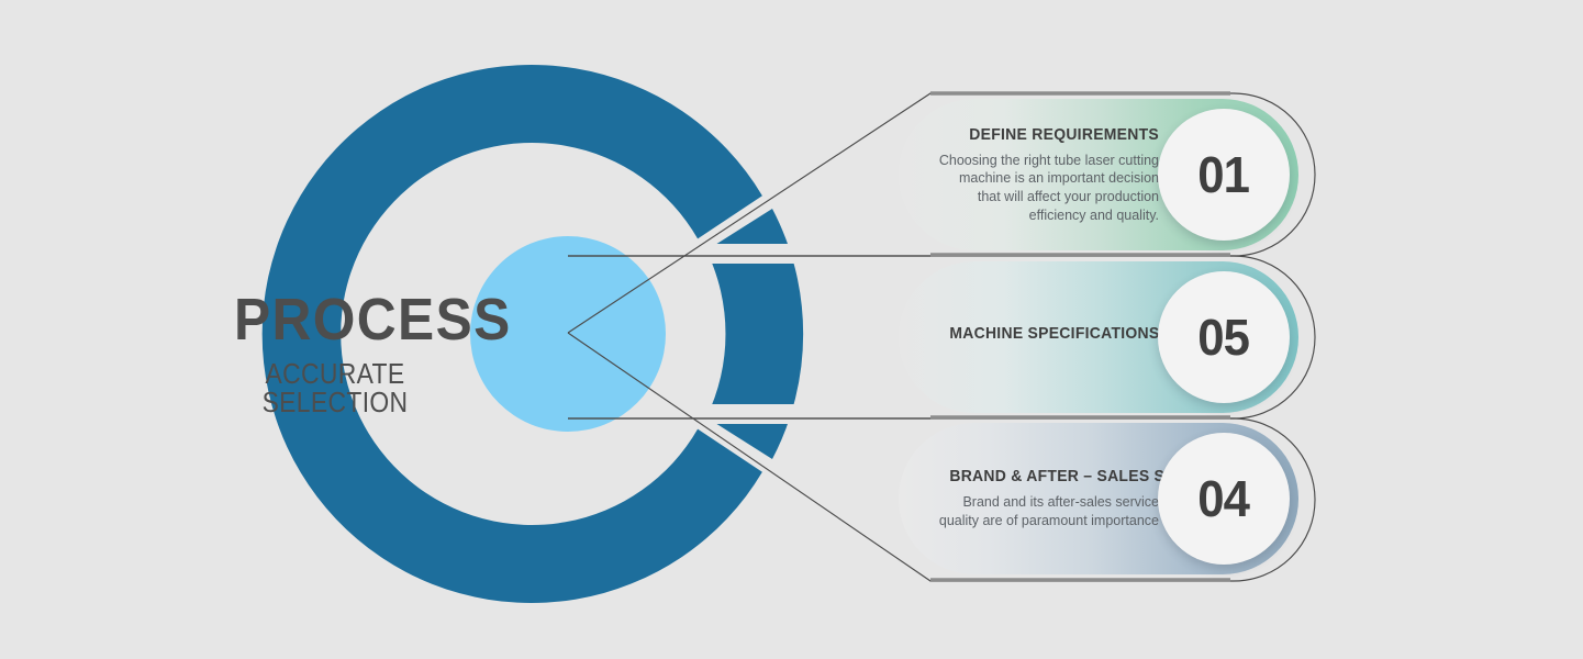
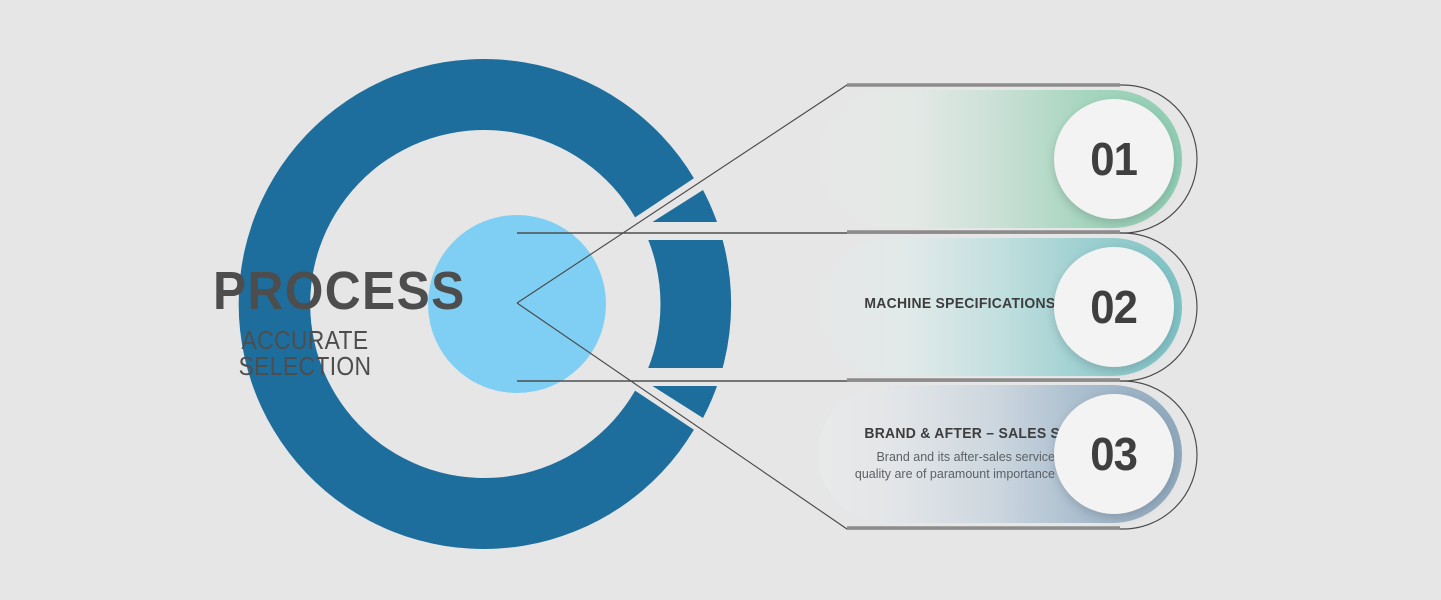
  PROCE
  ACCURATE SELECTION
- DEFINE REQUIREMENTS
- Choosing the right tube laser cutting machine is an important decision that will affect your production efficiency and quality.
  01
  MACHINE SPECIFICATIONS
- 05
+ 02
  BRAND & AFTER – SALES S
  Brand and its after-sales service quality are of paramount importance
- 04
+ 03
